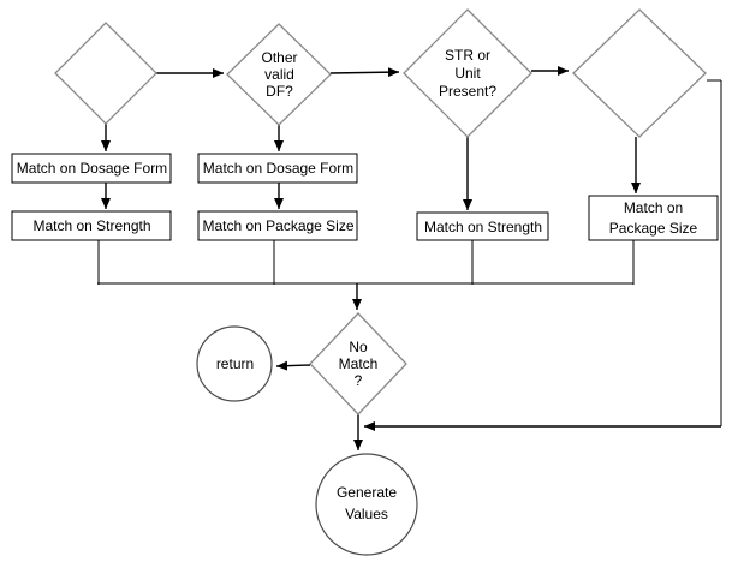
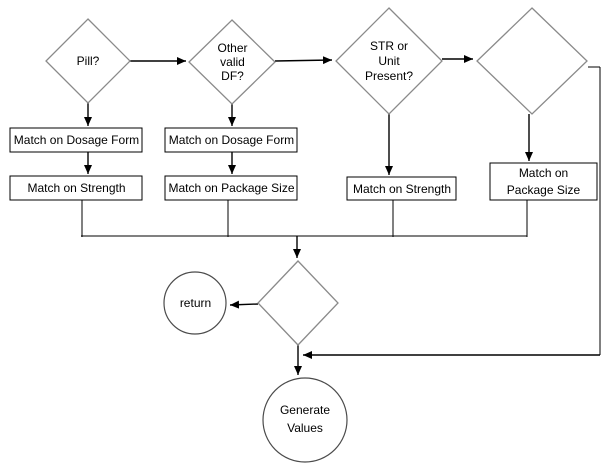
+ Pill?
  Other
  valid
  DF?
  STR or
  Unit
  Present?
  Match on Dosage Form
  Match on Strength
  Match on Dosage Form
  Match on Package Size
  Match on Strength
  Match on
  Package Size
- No
- Match
- ?
  return
  Generate
  Values
